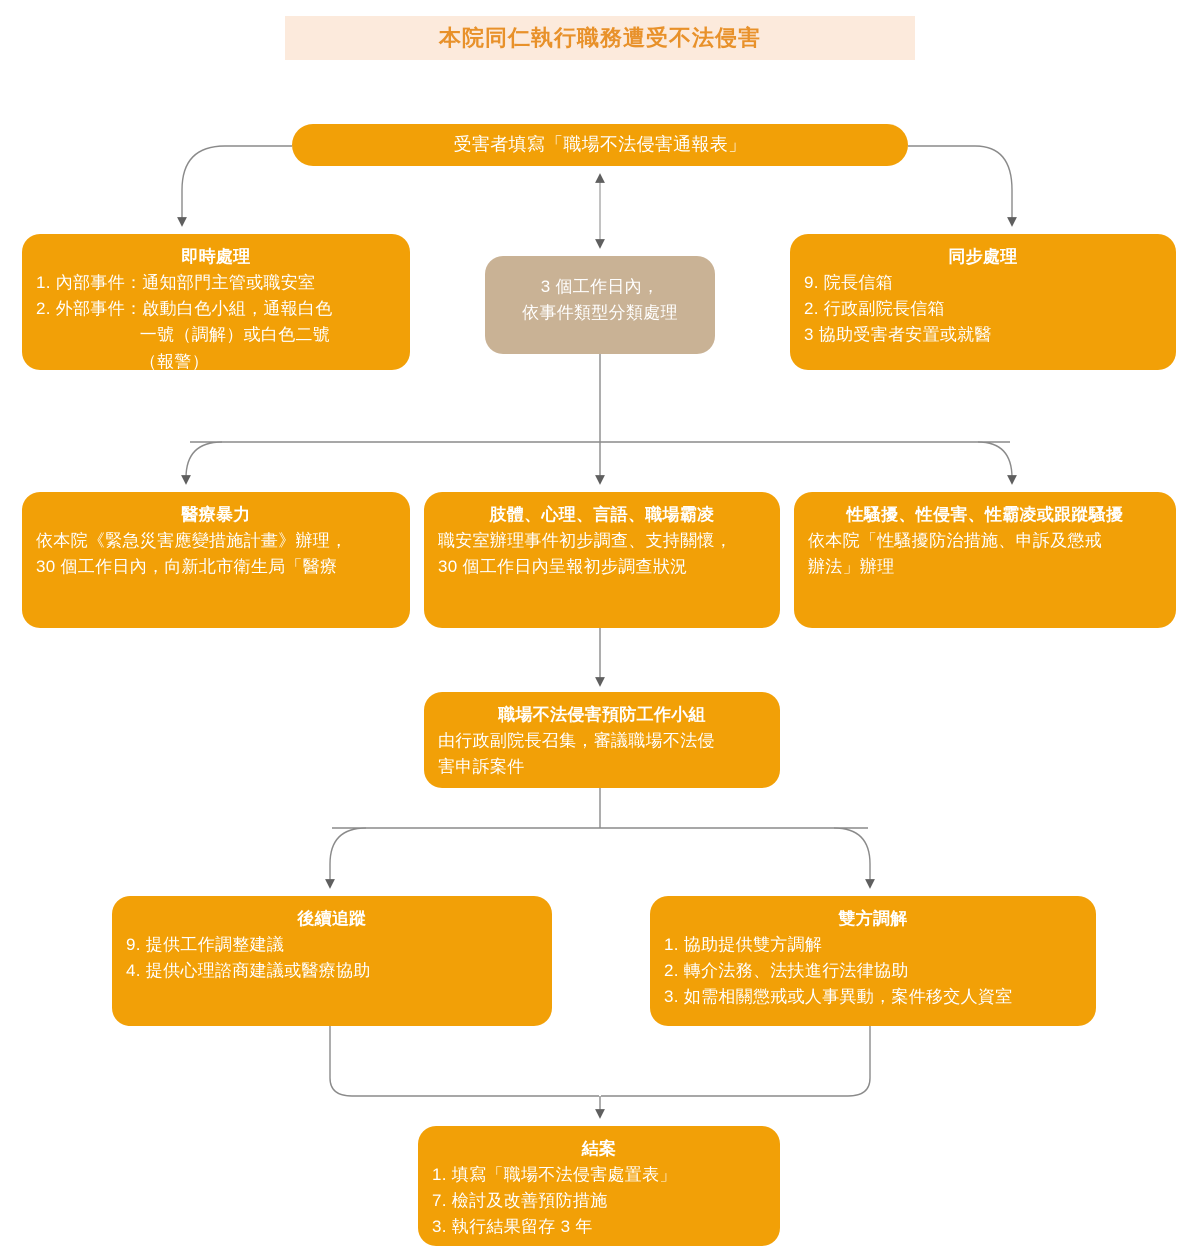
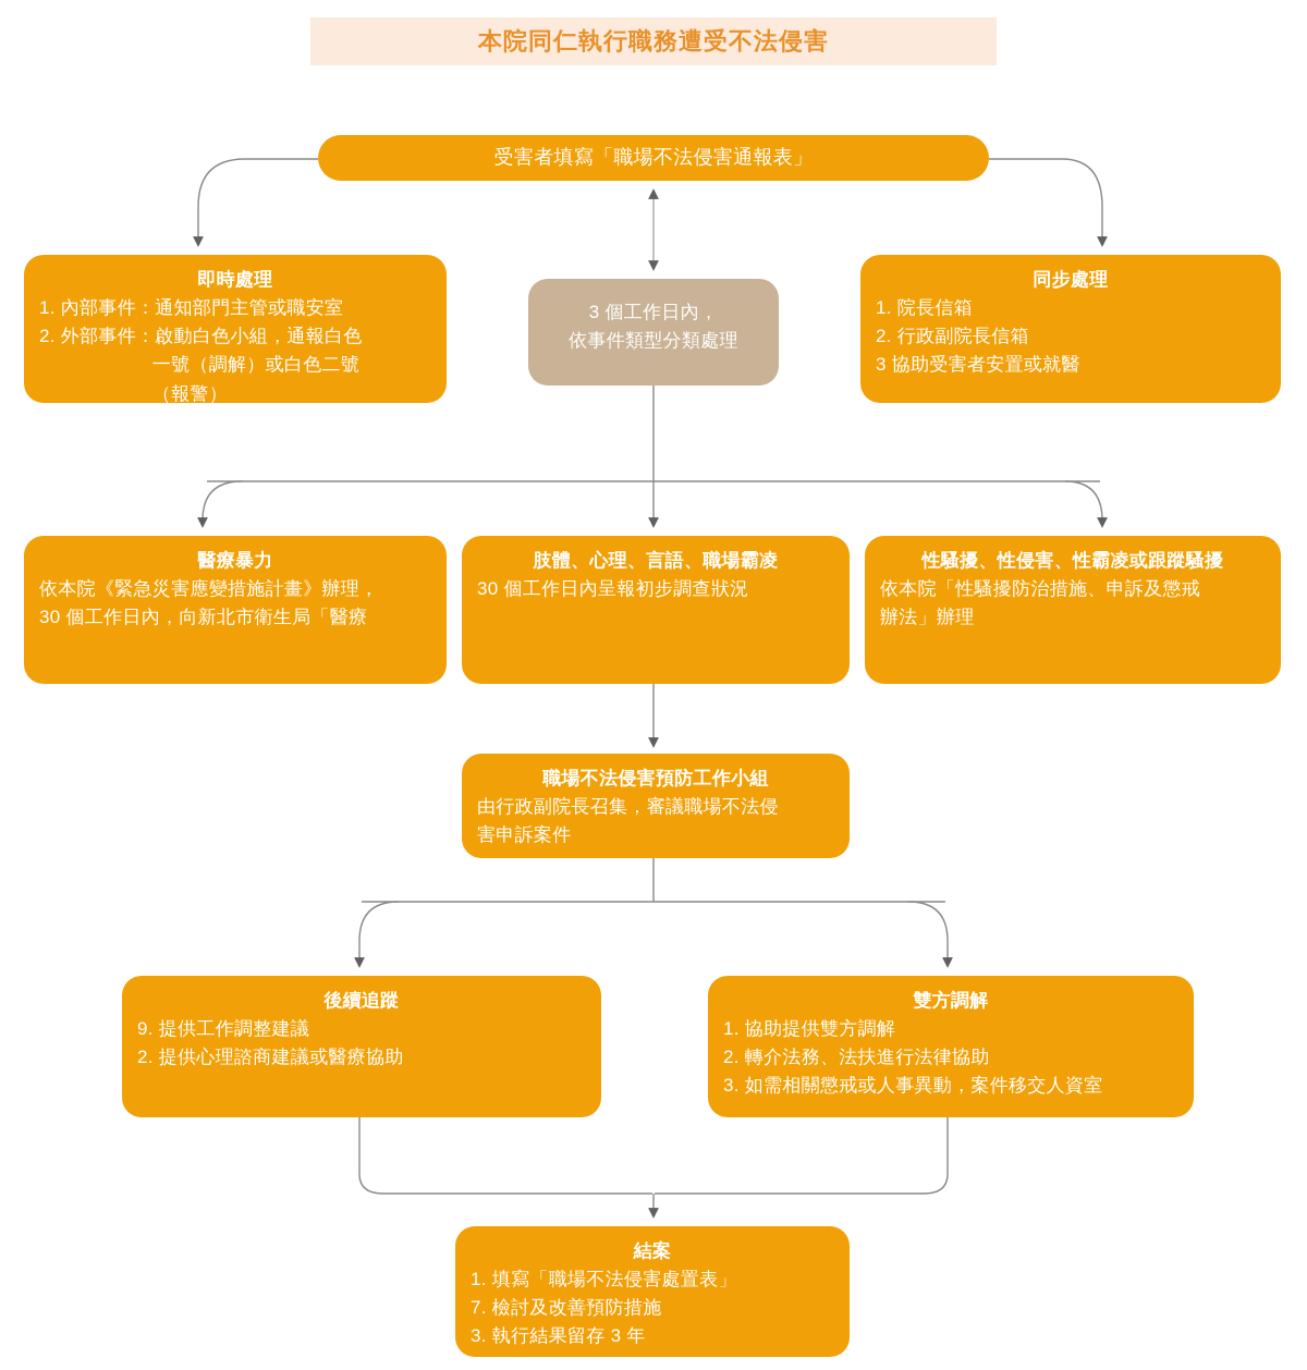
  本院同仁執行職務遭受不法侵害
  受害者填寫「職場不法侵害通報表」
  即時處理
  1. 內部事件：通知部門主管或職安室
  2. 外部事件：啟動白色小組，通報白色
  一號（調解）或白色二號
  （報警）
  3 個工作日內，
  依事件類型分類處理
  同步處理
- 9. 院長信箱
+ 1. 院長信箱
  2. 行政副院長信箱
  3 協助受害者安置或就醫
  醫療暴力
  依本院《緊急災害應變措施計畫》辦理，
  30 個工作日內，向新北市衛生局「醫療
  肢體、心理、言語、職場霸凌
- 職安室辦理事件初步調查、支持關懷，
  30 個工作日內呈報初步調查狀況
  性騷擾、性侵害、性霸凌或跟蹤騷擾
  依本院「性騷擾防治措施、申訴及懲戒
  辦法」辦理
  職場不法侵害預防工作小組
  由行政副院長召集，審議職場不法侵
  害申訴案件
  後續追蹤
  9. 提供工作調整建議
- 4. 提供心理諮商建議或醫療協助
+ 2. 提供心理諮商建議或醫療協助
  雙方調解
  1. 協助提供雙方調解
  2. 轉介法務、法扶進行法律協助
  3. 如需相關懲戒或人事異動，案件移交人資室
  結案
  1. 填寫「職場不法侵害處置表」
  7. 檢討及改善預防措施
  3. 執行結果留存 3 年
